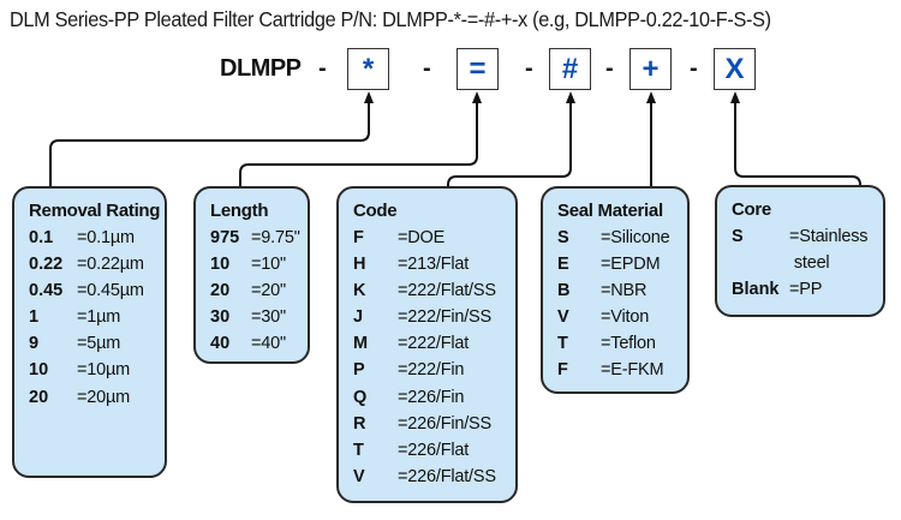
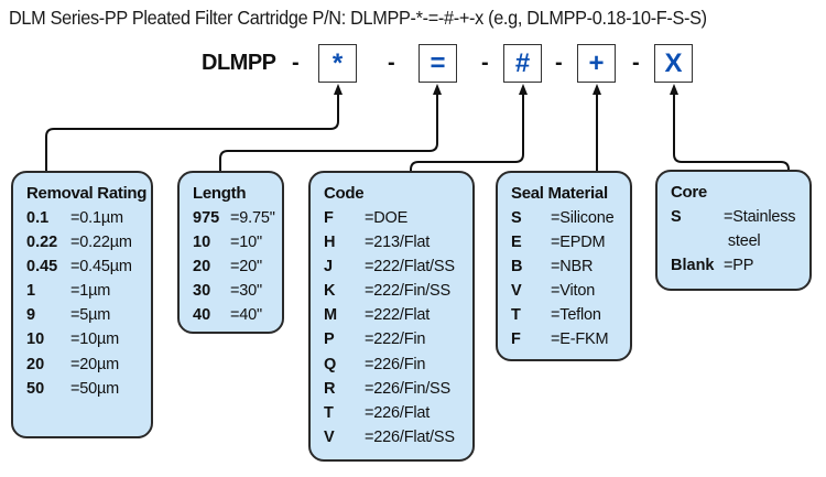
- DLM Series-PP Pleated Filter Cartridge P/N: DLMPP-*-=-#-+-x (e.g, DLMPP-0.22-10-F-S-S)
+ DLM Series-PP Pleated Filter Cartridge P/N: DLMPP-*-=-#-+-x (e.g, DLMPP-0.18-10-F-S-S)
  DLMPP
  -
  -
  -
  -
  -
  *
  =
  #
  +
  X
  Removal Rating
  0.1
  =0.1µm
  0.22
  =0.22µm
  0.45
  =0.45µm
  1
  =1µm
  9
  =5µm
  10
  =10µm
  20
  =20µm
+ 50
+ =50µm
  Length
  975
  =9.75"
  10
  =10"
  20
  =20"
  30
  =30"
  40
  =40"
  Code
  F
  =DOE
  H
  =213/Flat
- K
+ J
  =222/Flat/SS
- J
+ K
  =222/Fin/SS
  M
  =222/Flat
  P
  =222/Fin
  Q
  =226/Fin
  R
  =226/Fin/SS
  T
  =226/Flat
  V
  =226/Flat/SS
  Seal Material
  S
  =Silicone
  E
  =EPDM
  B
  =NBR
  V
  =Viton
  T
  =Teflon
  F
  =E-FKM
  Core
  S
  =Stainless
  steel
  Blank
  =PP
